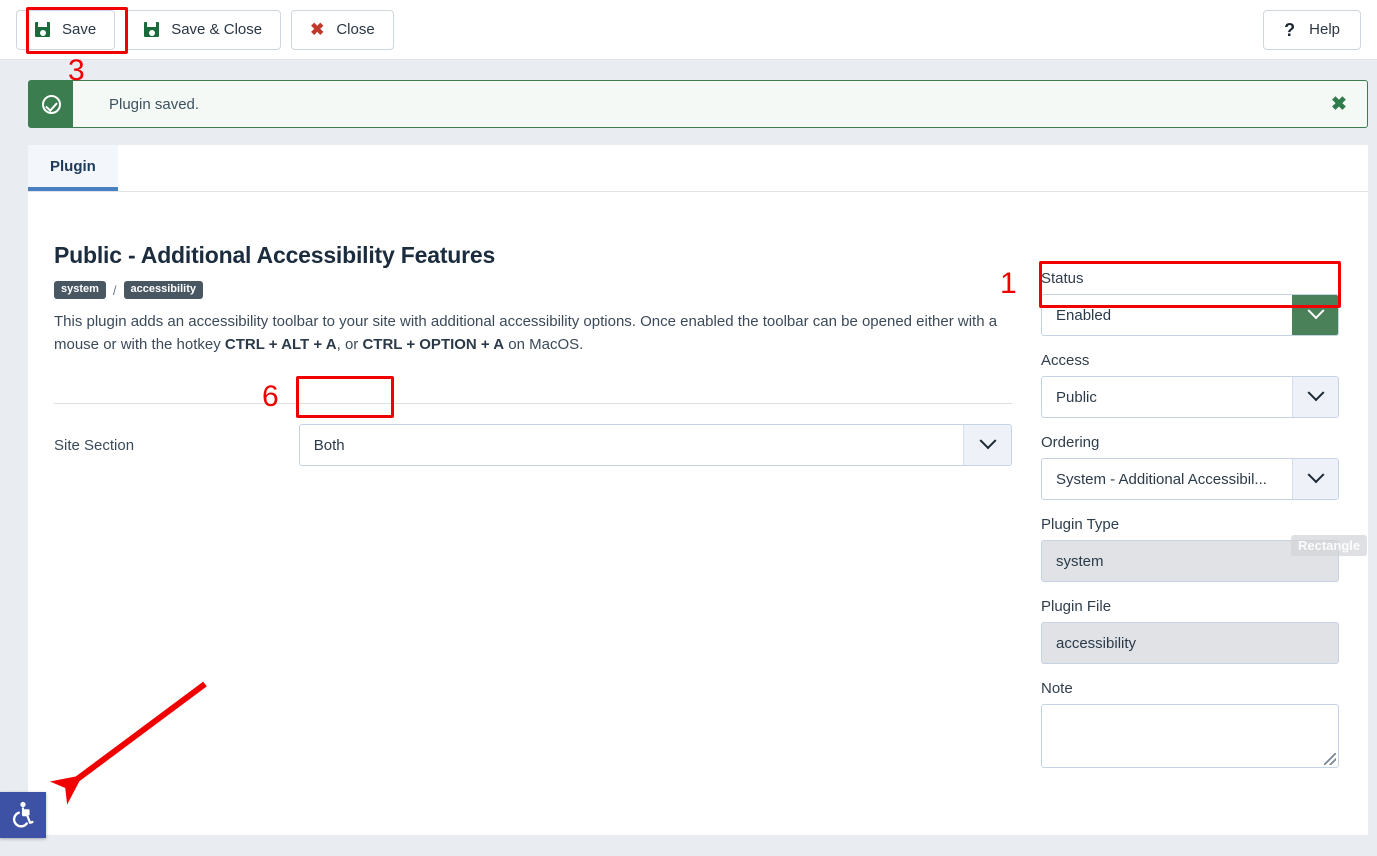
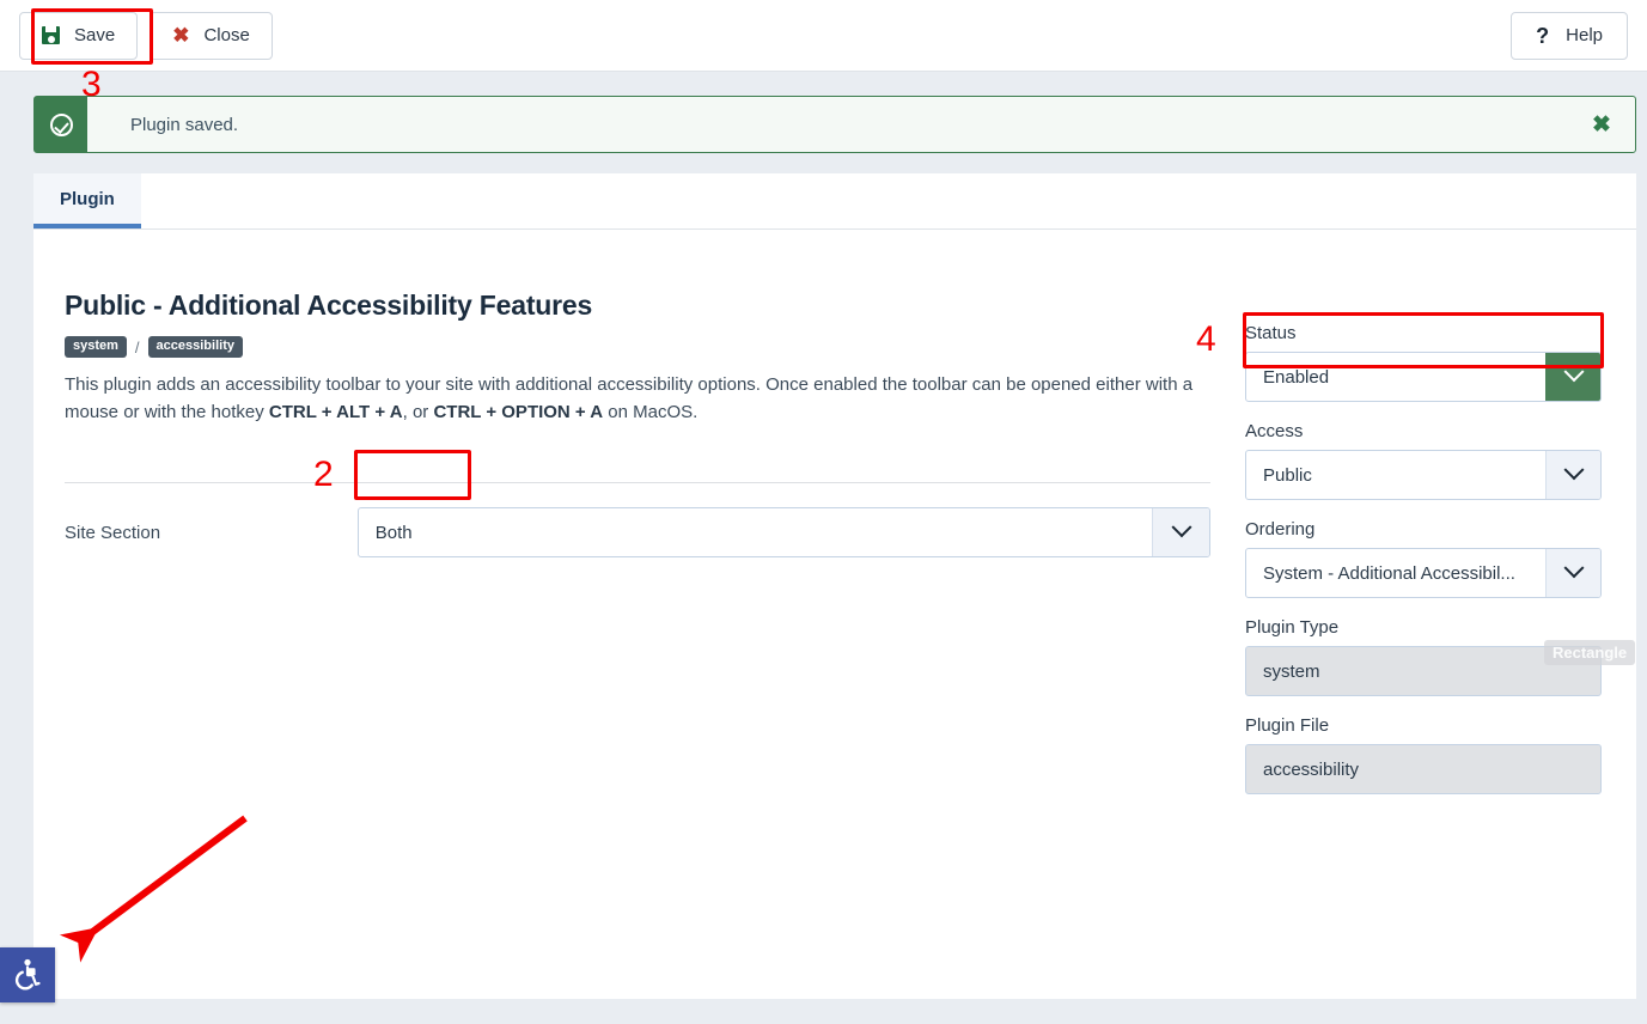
  Save
- Save & Close
  ✖
  Close
  ?
  Help
  Plugin saved.
  ✖
  Plugin
  Public - Additional Accessibility Features
  system
  /
  accessibility
  This plugin adds an accessibility toolbar to your site with additional accessibility options. Once enabled the toolbar can be opened either with a mouse or with the hotkey CTRL + ALT + A, or CTRL + OPTION + A on MacOS.
  Site Section
  Both
  Status
  Enabled
  Access
  Public
  Ordering
  System - Additional Accessibil...
  Plugin Type
  system
  Plugin File
  accessibility
- Note
  Rectangle
  3
- 1
+ 4
- 6
+ 2
